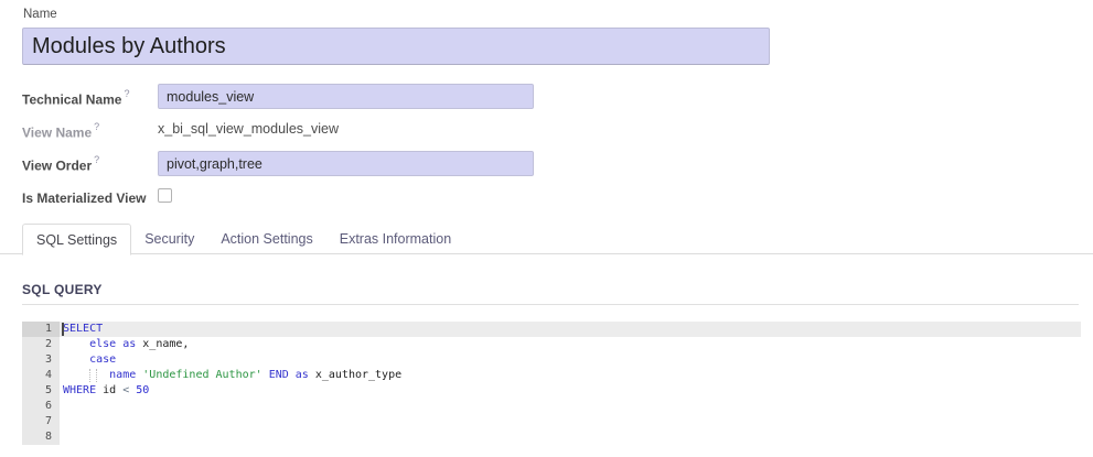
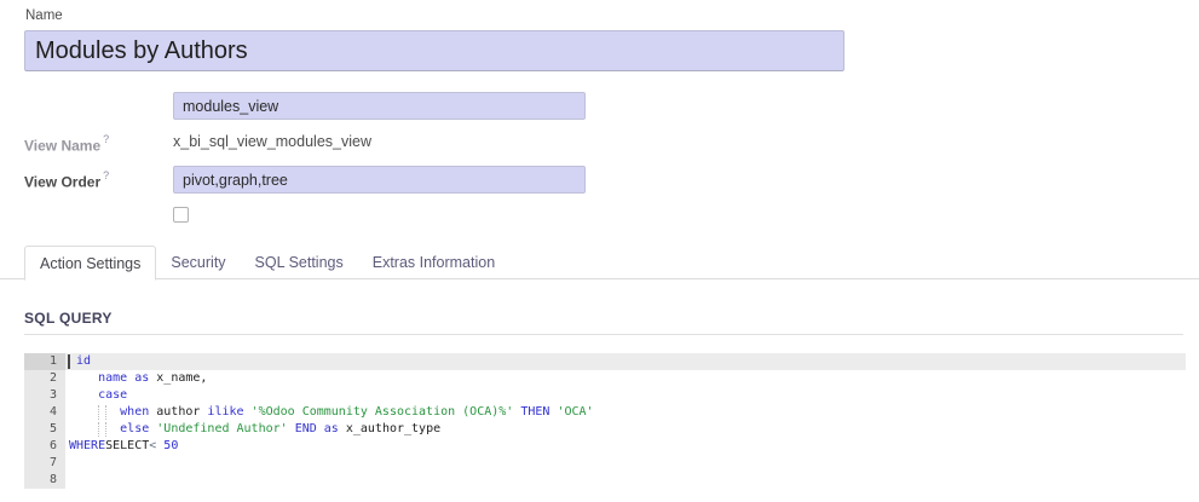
  Name
  Modules by Authors
- Technical Name ?
  modules_view
  View Name ?
  x_bi_sql_view_modules_view
  View Order ?
  pivot,graph,tree
- Is Materialized View
- SQL Settings
+ Action Settings
  Security
- Action Settings
+ SQL Settings
  Extras Information
  SQL QUERY
  1
  2
  3
  4
  5
  6
  7
  8
- SELECT
+ id
- else as x_name,
+ name as x_name,
  case
+ when author ilike '%Odoo Community Association (OCA)%' THEN 'OCA'
- name 'Undefined Author' END as x_author_type
+ else 'Undefined Author' END as x_author_type
- WHERE id < 50
+ WHERESELECT< 50
